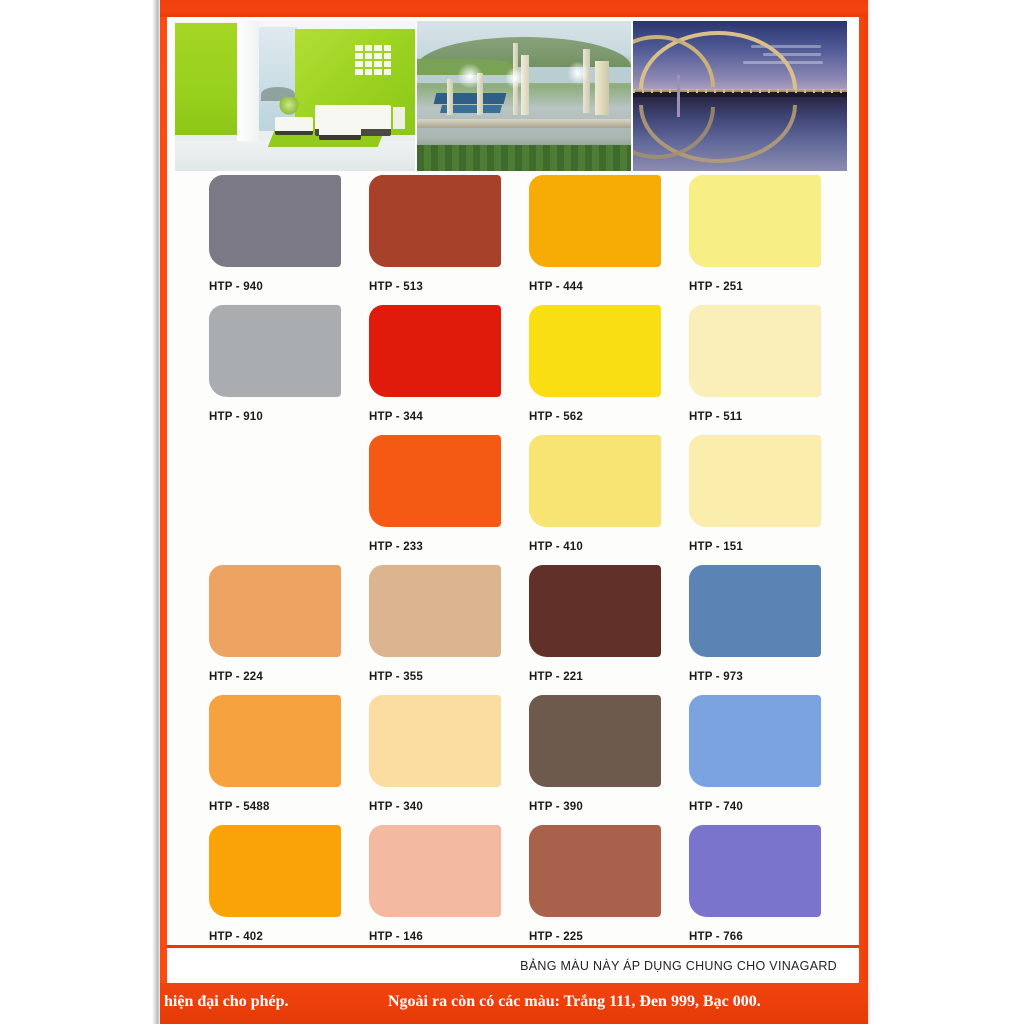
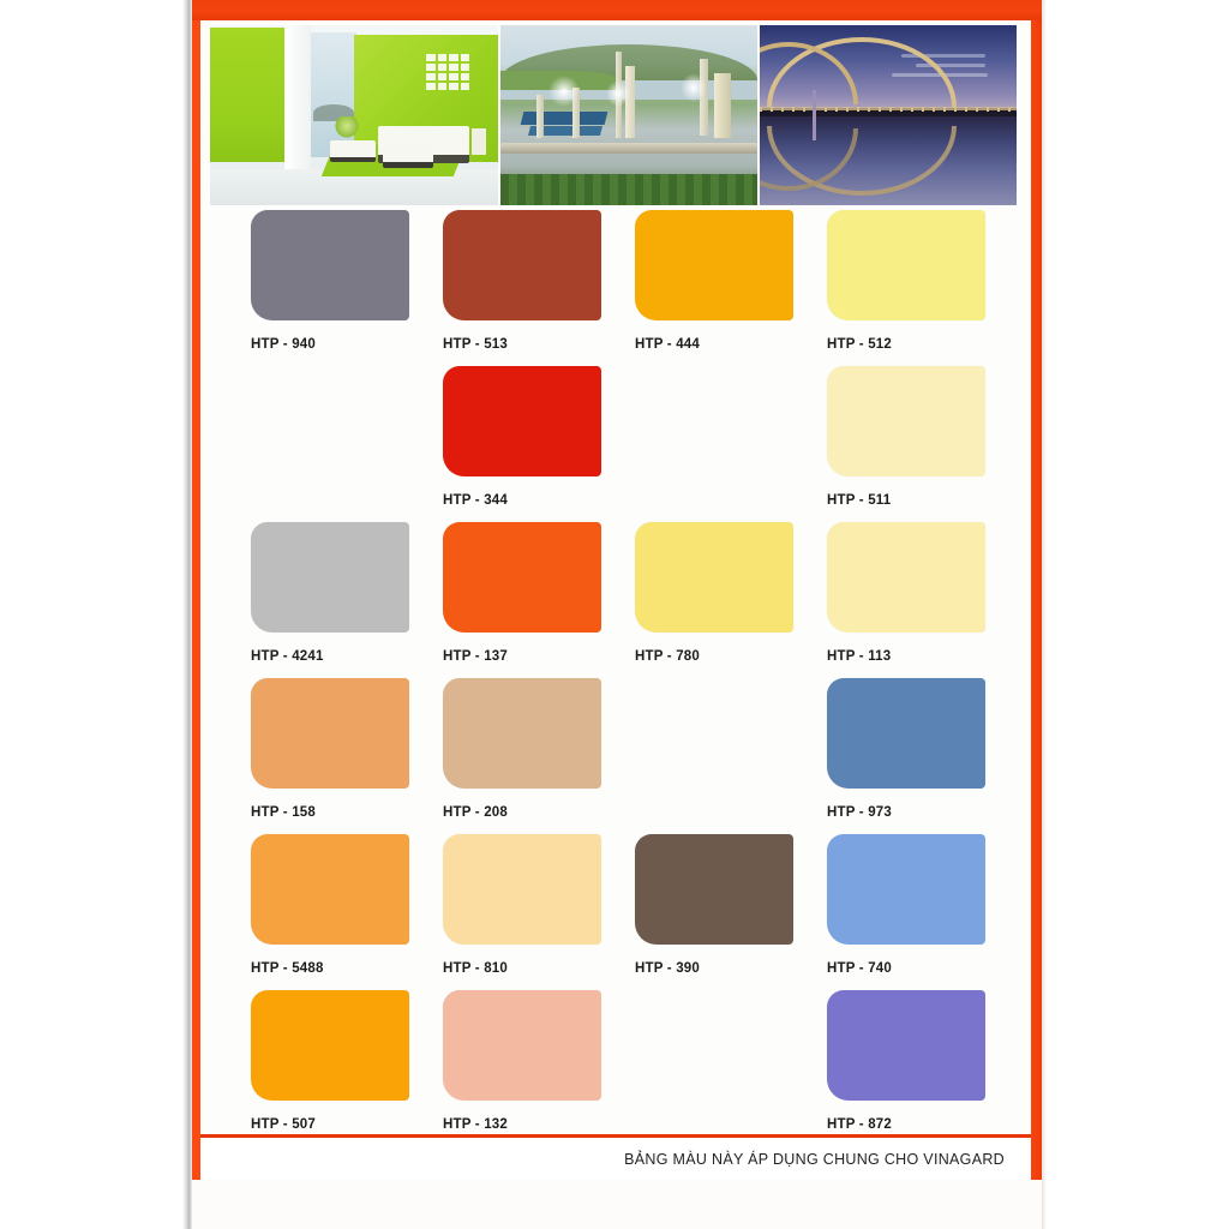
  HTP - 940
  HTP - 513
  HTP - 444
- HTP - 251
+ HTP - 512
- HTP - 910
  HTP - 344
- HTP - 562
  HTP - 511
+ HTP - 4241
- HTP - 233
+ HTP - 137
- HTP - 410
+ HTP - 780
- HTP - 151
+ HTP - 113
- HTP - 224
+ HTP - 158
- HTP - 355
+ HTP - 208
- HTP - 221
  HTP - 973
  HTP - 5488
- HTP - 340
+ HTP - 810
  HTP - 390
  HTP - 740
- HTP - 402
+ HTP - 507
- HTP - 146
+ HTP - 132
- HTP - 225
- HTP - 766
+ HTP - 872
  BẢNG MÀU NÀY ÁP DỤNG CHUNG CHO VINAGARD
- hiện đại cho phép.
- Ngoài ra còn có các màu: Trắng 111, Đen 999, Bạc 000.
